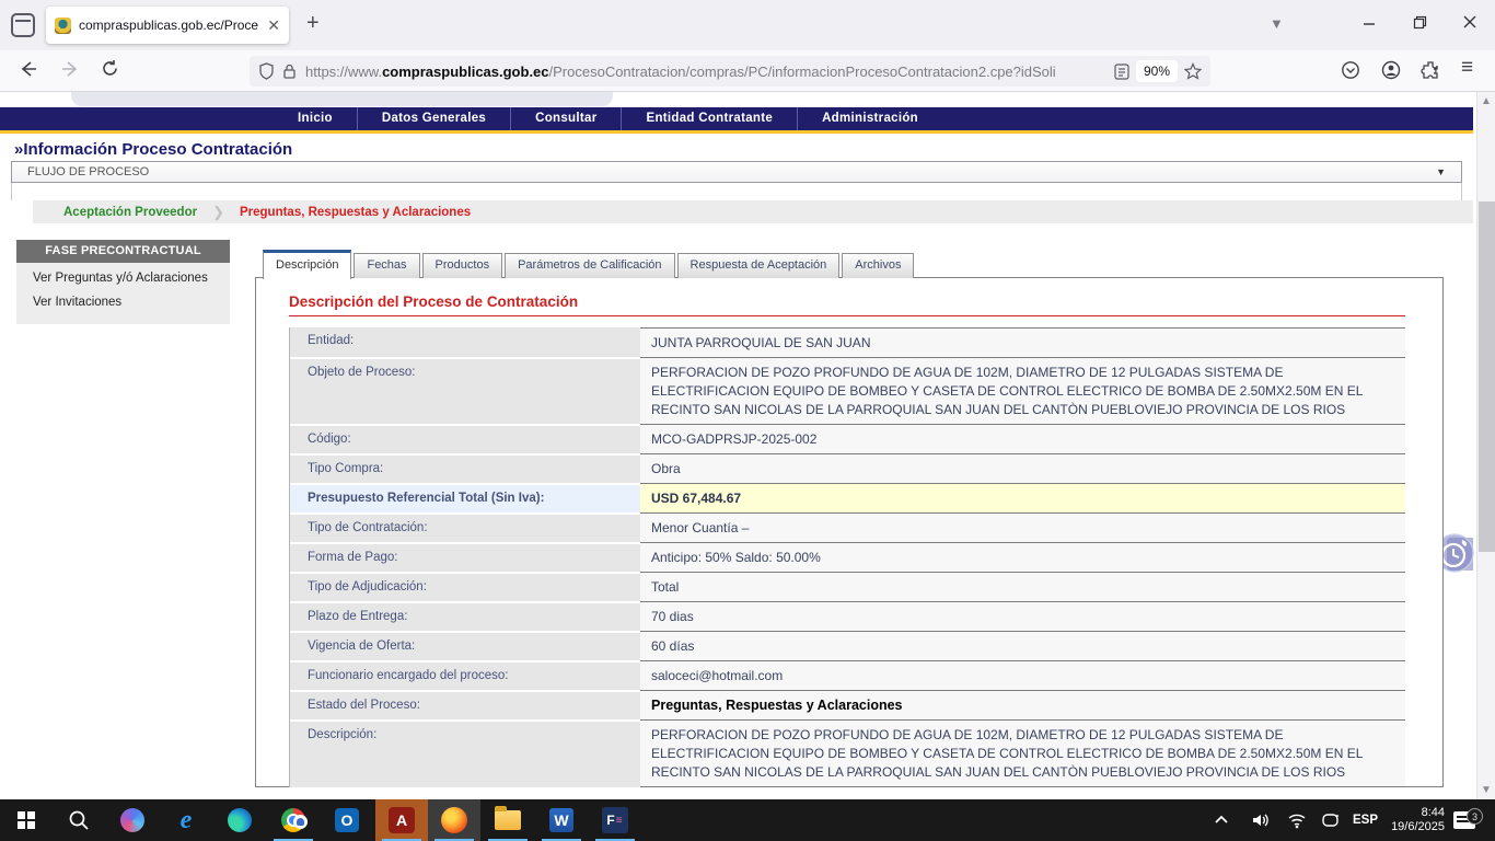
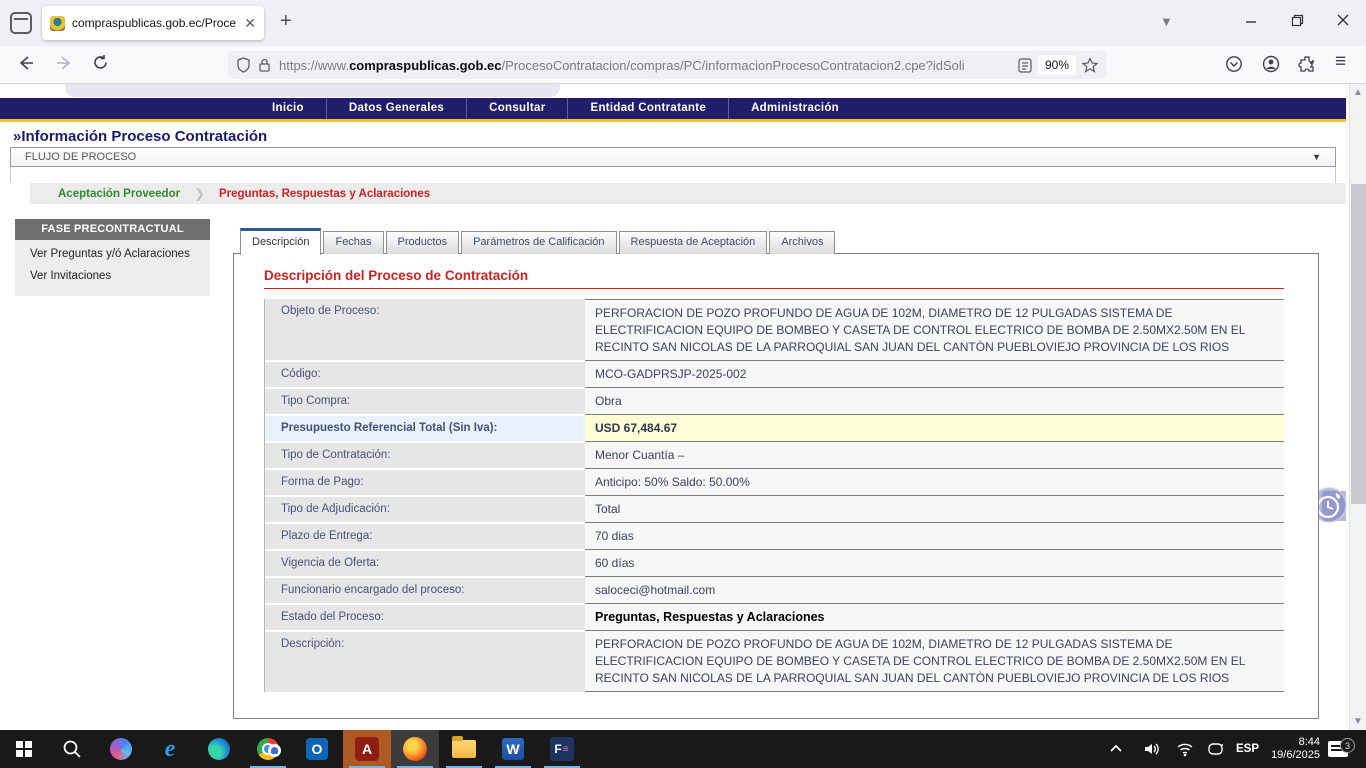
  compraspublicas.gob.ec/Proce
  ✕
  +
  ▼
  https://www.compraspublicas.gob.ec/ProcesoContratacion/compras/PC/informacionProcesoContratacion2.cpe?idSoli
  90%
  ≡
  Inicio
  Datos Generales
  Consultar
  Entidad Contratante
  Administración
  »Información Proceso Contratación
  FLUJO DE PROCESO
  ▼
  Aceptación Proveedor
  ❯
  Preguntas, Respuestas y Aclaraciones
  FASE PRECONTRACTUAL
  Ver Preguntas y/ó Aclaraciones
  Ver Invitaciones
  Descripción
  Fechas
  Productos
  Parámetros de Calificación
  Respuesta de Aceptación
  Archivos
  Descripción del Proceso de Contratación
- Entidad:
- JUNTA PARROQUIAL DE SAN JUAN
  Objeto de Proceso:
  PERFORACION DE POZO PROFUNDO DE AGUA DE 102M, DIAMETRO DE 12 PULGADAS SISTEMA DE ELECTRIFICACION EQUIPO DE BOMBEO Y CASETA DE CONTROL ELECTRICO DE BOMBA DE 2.50MX2.50M EN EL RECINTO SAN NICOLAS DE LA PARROQUIAL SAN JUAN DEL CANTÒN PUEBLOVIEJO PROVINCIA DE LOS RIOS
  Código:
  MCO-GADPRSJP-2025-002
  Tipo Compra:
  Obra
  Presupuesto Referencial Total (Sin Iva):
  USD 67,484.67
  Tipo de Contratación:
  Menor Cuantía –
  Forma de Pago:
  Anticipo: 50% Saldo: 50.00%
  Tipo de Adjudicación:
  Total
  Plazo de Entrega:
  70 dias
  Vigencia de Oferta:
  60 días
  Funcionario encargado del proceso:
  saloceci@hotmail.com
  Estado del Proceso:
  Preguntas, Respuestas y Aclaraciones
  Descripción:
  PERFORACION DE POZO PROFUNDO DE AGUA DE 102M, DIAMETRO DE 12 PULGADAS SISTEMA DE ELECTRIFICACION EQUIPO DE BOMBEO Y CASETA DE CONTROL ELECTRICO DE BOMBA DE 2.50MX2.50M EN EL RECINTO SAN NICOLAS DE LA PARROQUIAL SAN JUAN DEL CANTÒN PUEBLOVIEJO PROVINCIA DE LOS RIOS
  ▲
  ▼
  e
  O
  A
  W
  F
  ≡
  ESP
  8:44
  19/6/2025
  3
